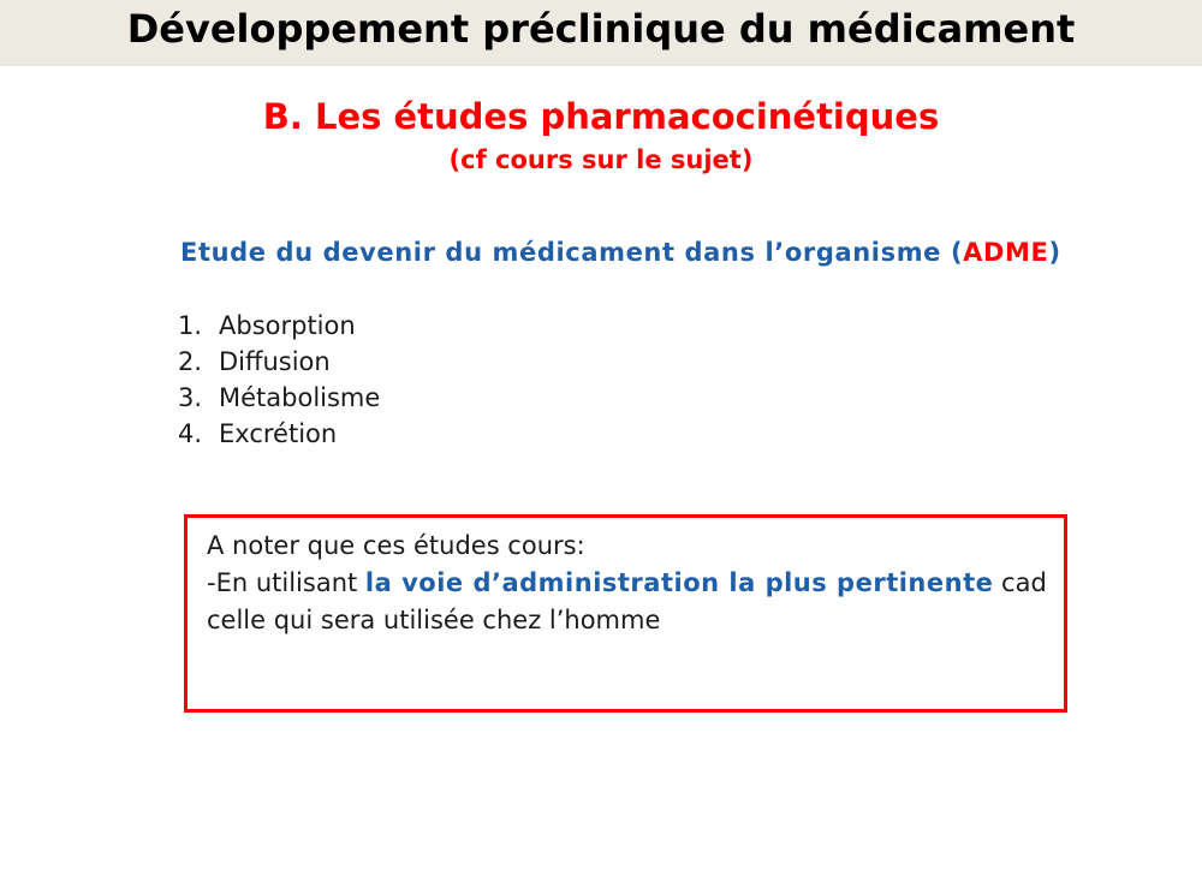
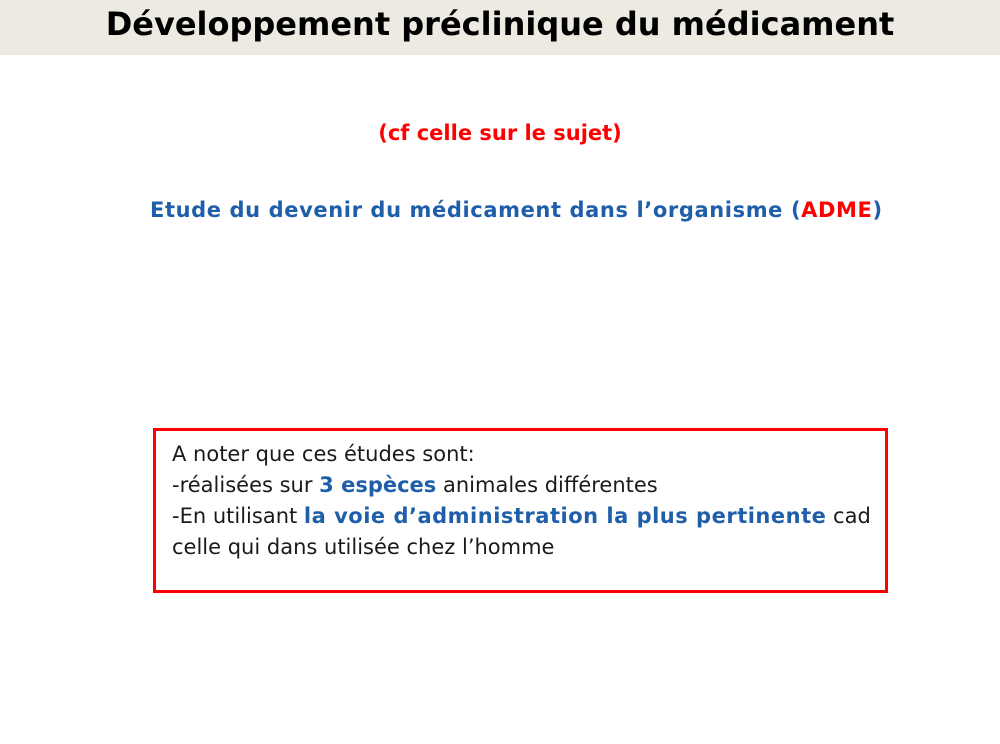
  Développement préclinique du médicament
- B. Les études pharmacocinétiques
- (cf cours sur le sujet)
+ (cf celle sur le sujet)
  Etude du devenir du médicament dans l’organisme (ADME)
- 1. Absorption
- 2. Diffusion
- 3. Métabolisme
- 4. Excrétion
- A noter que ces études cours:
+ A noter que ces études sont:
+ -réalisées sur 3 espèces animales différentes
  -En utilisant la voie d’administration la plus pertinente cad
- celle qui sera utilisée chez l’homme
+ celle qui dans utilisée chez l’homme
